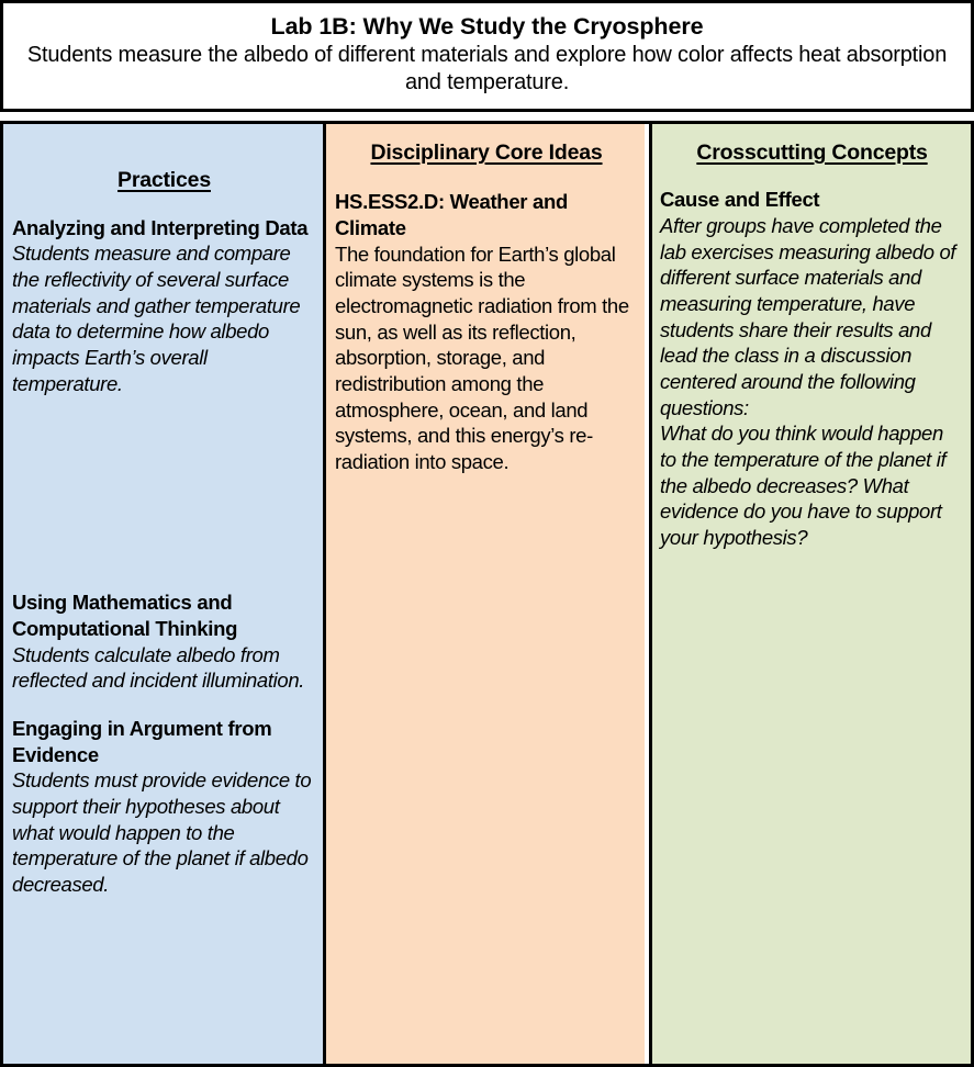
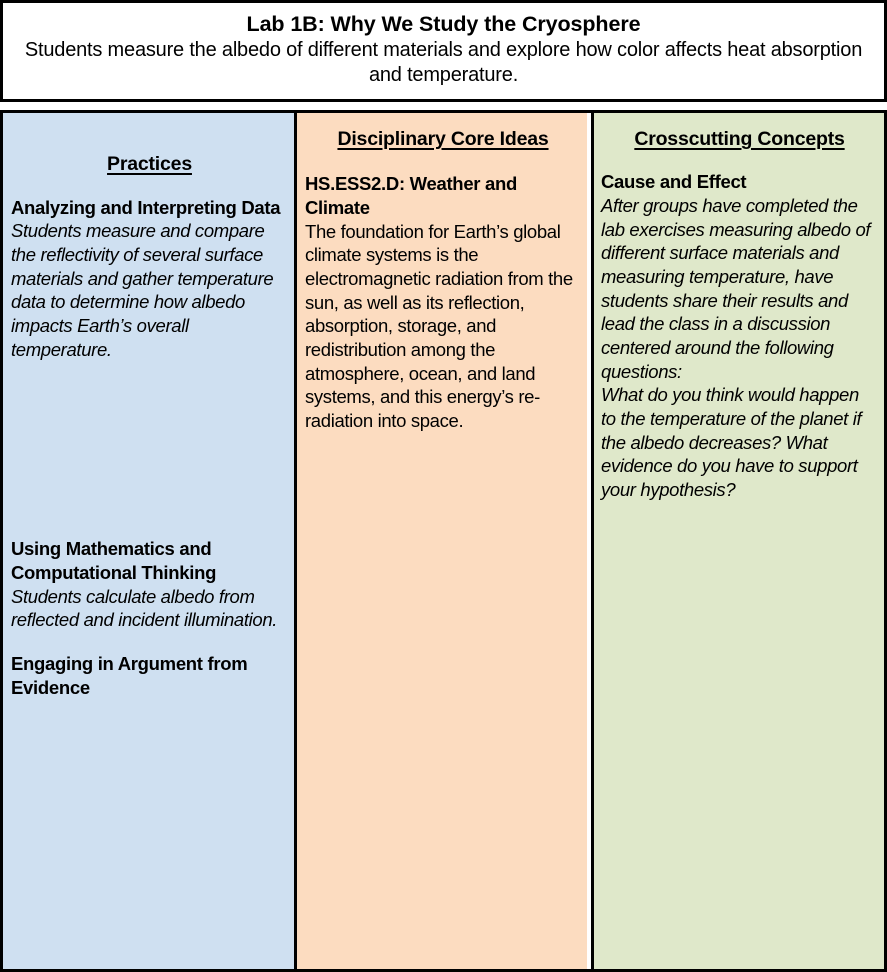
  Lab 1B: Why We Study the Cryosphere
  Students measure the albedo of different materials and explore how color affects heat absorption and temperature.
  Practices
  Analyzing and Interpreting Data
  Students measure and compare the reflectivity of several surface materials and gather temperature data to determine how albedo impacts Earth’s overall temperature.
  Using Mathematics and Computational Thinking
  Students calculate albedo from reflected and incident illumination.
  Engaging in Argument from Evidence
- Students must provide evidence to support their hypotheses about what would happen to the temperature of the planet if albedo decreased.
  Disciplinary Core Ideas
  HS.ESS2.D: Weather and Climate
  The foundation for Earth’s global climate systems is the electromagnetic radiation from the sun, as well as its reflection, absorption, storage, and redistribution among the atmosphere, ocean, and land systems, and this energy’s re-radiation into space.
  Crosscutting Concepts
  Cause and Effect
  After groups have completed the lab exercises measuring albedo of different surface materials and measuring temperature, have students share their results and lead the class in a discussion centered around the following questions:
  What do you think would happen to the temperature of the planet if the albedo decreases? What evidence do you have to support your hypothesis?
